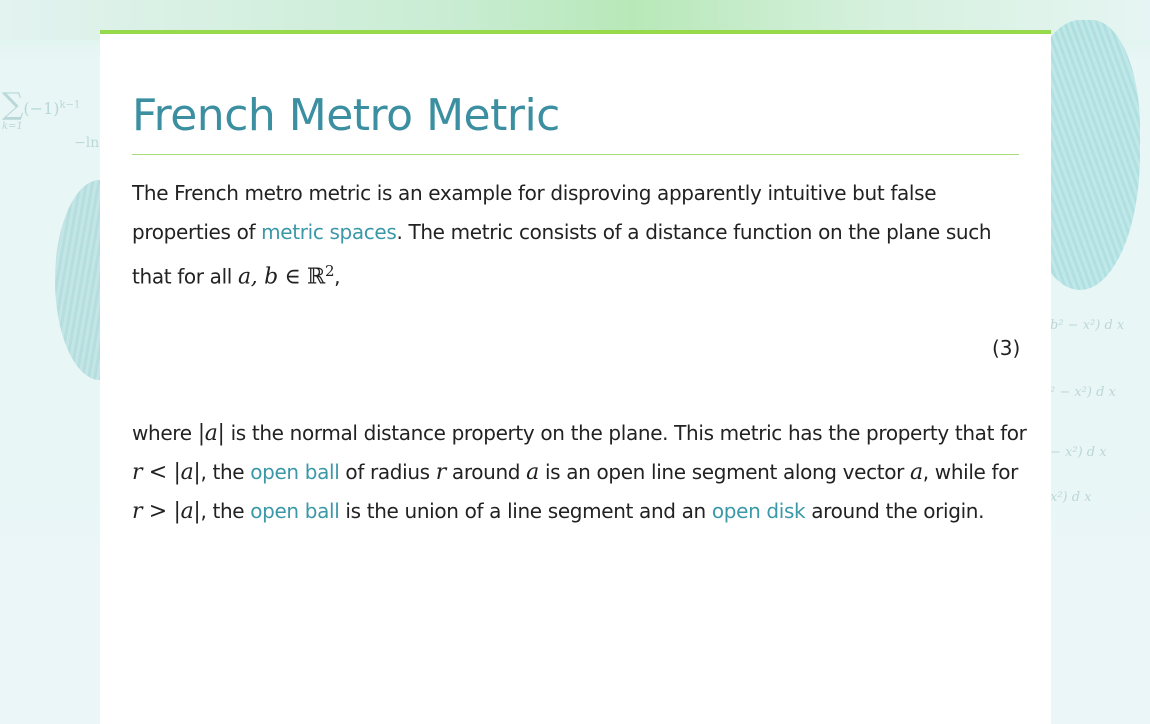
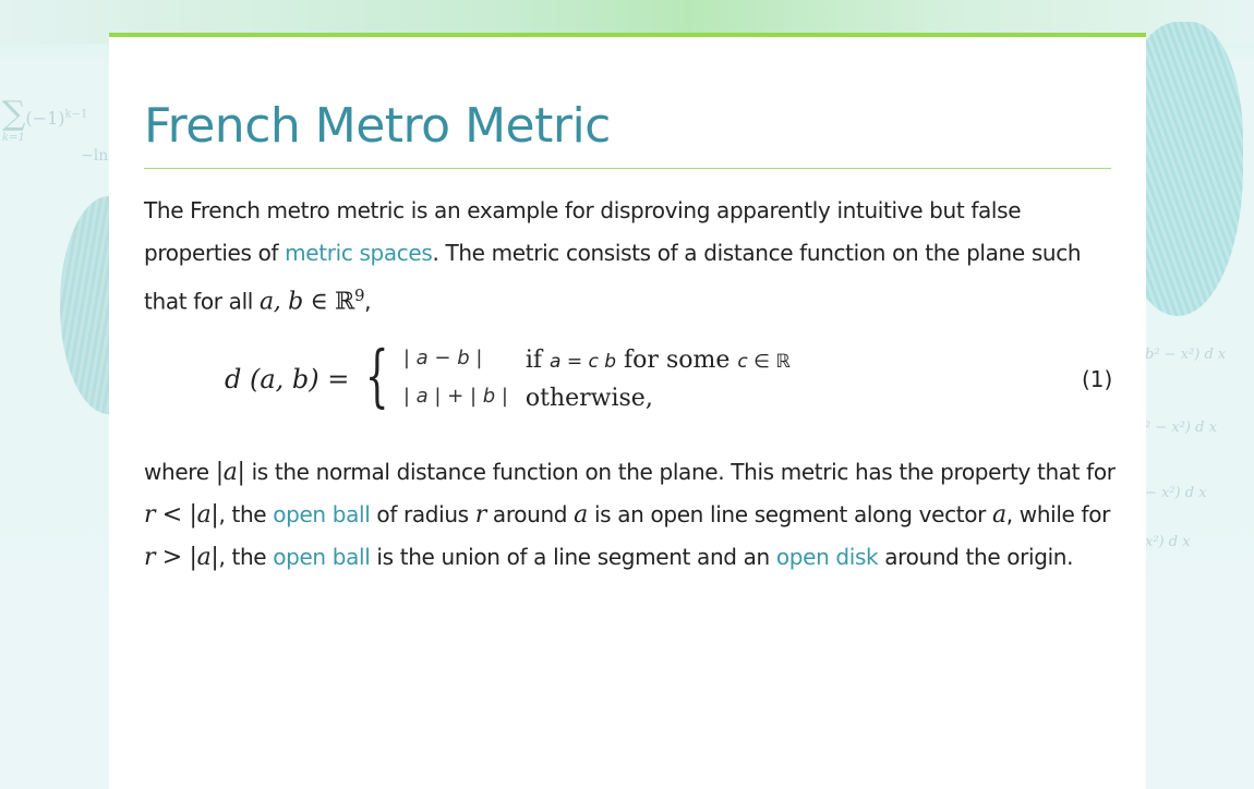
  ∑(−1)k−1
  k=1
  −ln
  b² − x²) d x
  ² − x²) d x
  − x²) d x
  x²) d x
  French Metro Metric
- The French metro metric is an example for disproving apparently intuitive but false properties of metric spaces. The metric consists of a distance function on the plane such that for all a, b ∈ ℝ2,
+ The French metro metric is an example for disproving apparently intuitive but false properties of metric spaces. The metric consists of a distance function on the plane such that for all a, b ∈ ℝ9,
+ d (a, b) =
+ {
+ | a − b |
+ if a = c b for some c ∈ ℝ
+ | a | + | b |
+ otherwise,
- (3)
+ (1)
- where |a| is the normal distance property on the plane. This metric has the property that for r < |a|, the open ball of radius r around a is an open line segment along vector a, while for r > |a|, the open ball is the union of a line segment and an open disk around the origin.
+ where |a| is the normal distance function on the plane. This metric has the property that for r < |a|, the open ball of radius r around a is an open line segment along vector a, while for r > |a|, the open ball is the union of a line segment and an open disk around the origin.
